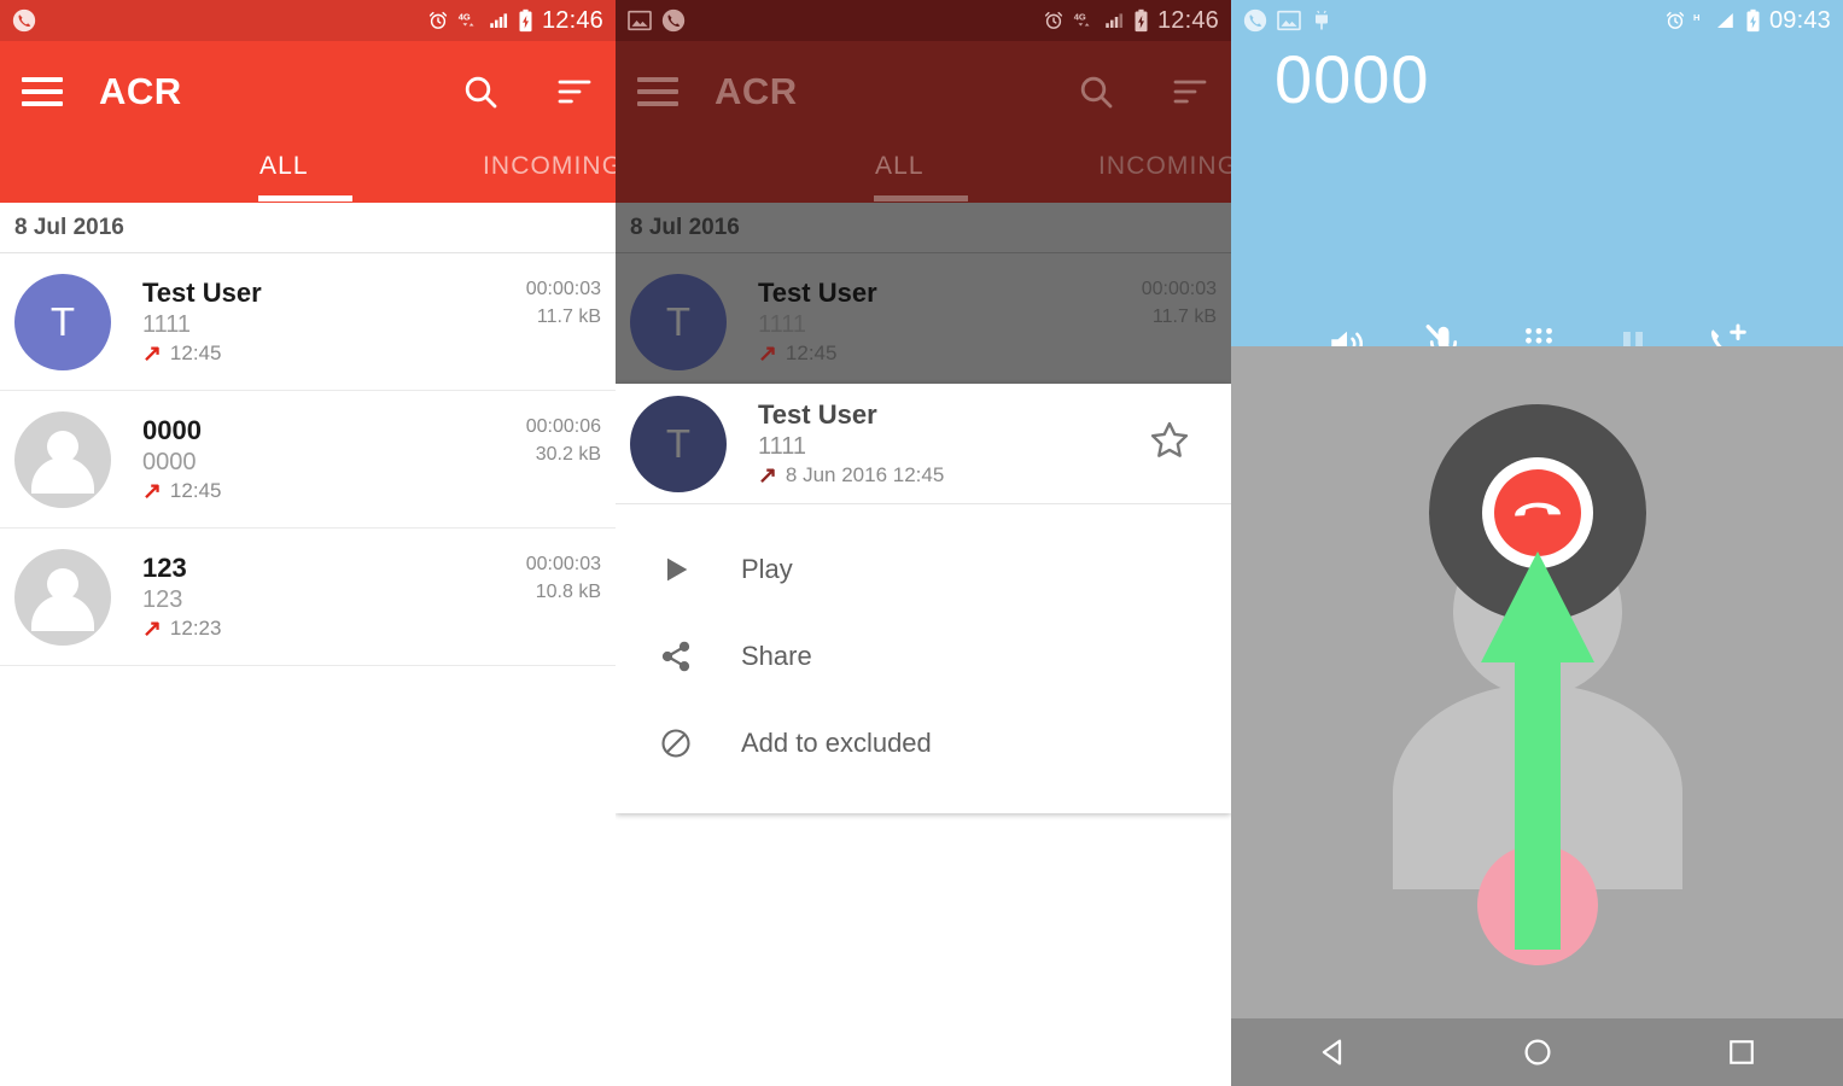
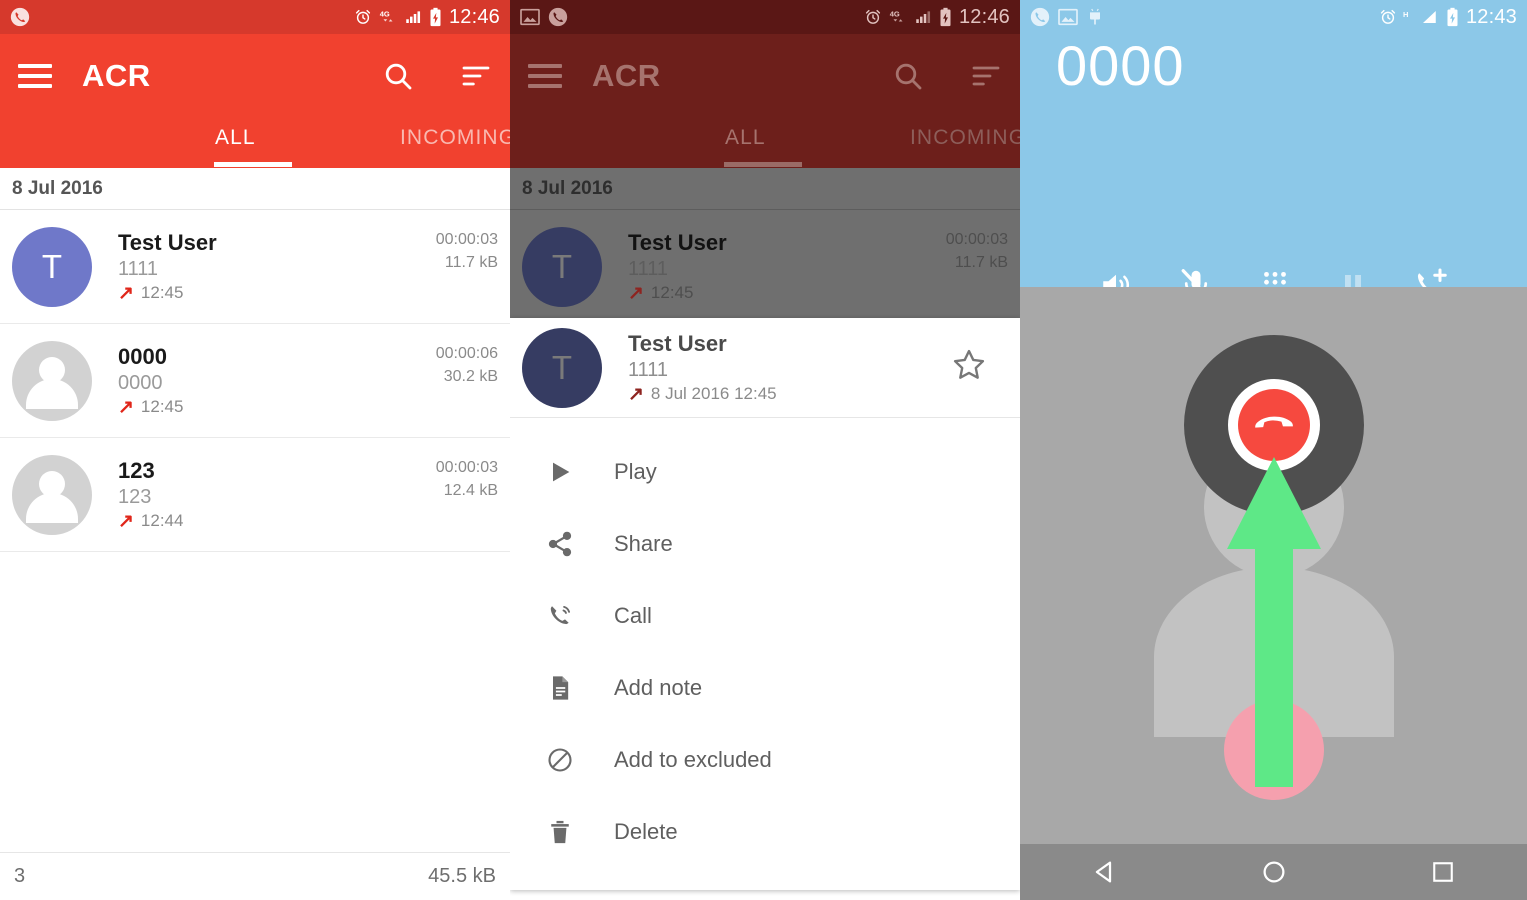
  4G
  12:46
  ACR
  ALL
  INCOMING
  8 Jul 2016
  T
  Test User
  1111
  ↗
  12:45
  00:00:03
  11.7 kB
  0000
  0000
  ↗
  12:45
  00:00:06
  30.2 kB
  123
  123
  ↗
- 12:23
+ 12:44
  00:00:03
- 10.8 kB
+ 12.4 kB
+ 3
+ 45.5 kB
  4G
  12:46
  ACR
  ALL
  INCOMING
  8 Jul 2016
  T
  Test User
  ↗
  12:45
  00:00:03
  11.7 kB
  T
  Test User
  1111
  ↗
- 8 Jun 2016 12:45
+ 8 Jul 2016 12:45
  Play
  Share
+ Call
+ Add note
  Add to excluded
+ Delete
  H
- 09:43
+ 12:43
  0000
